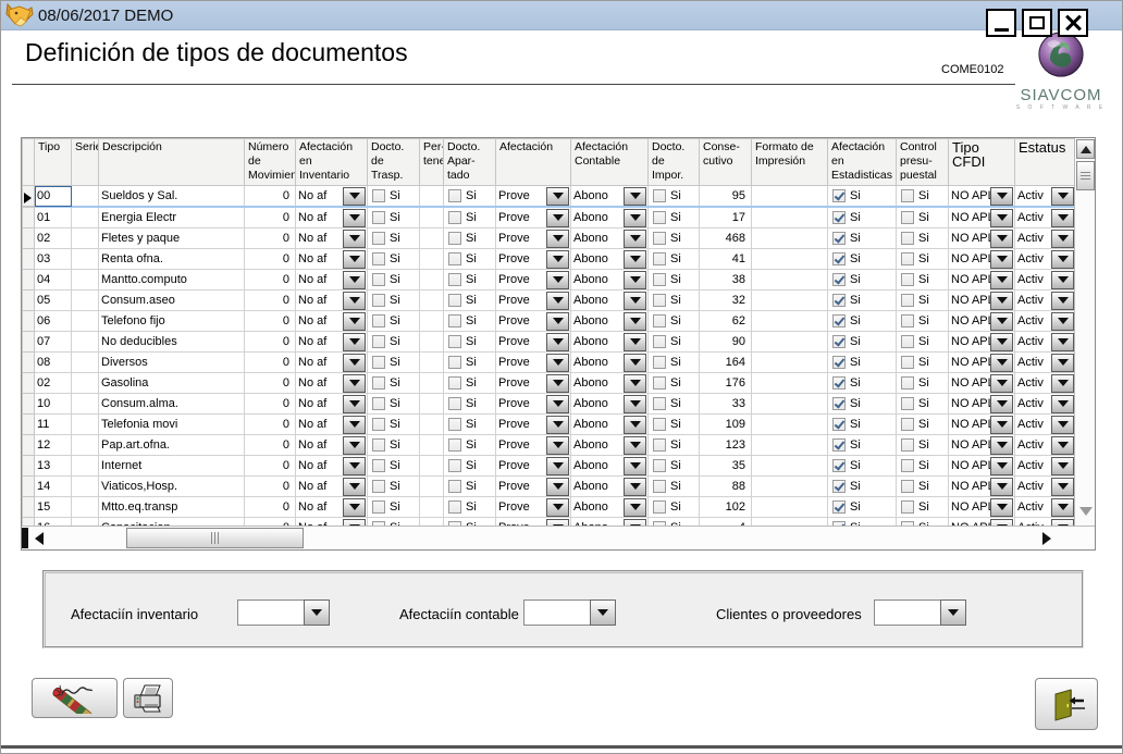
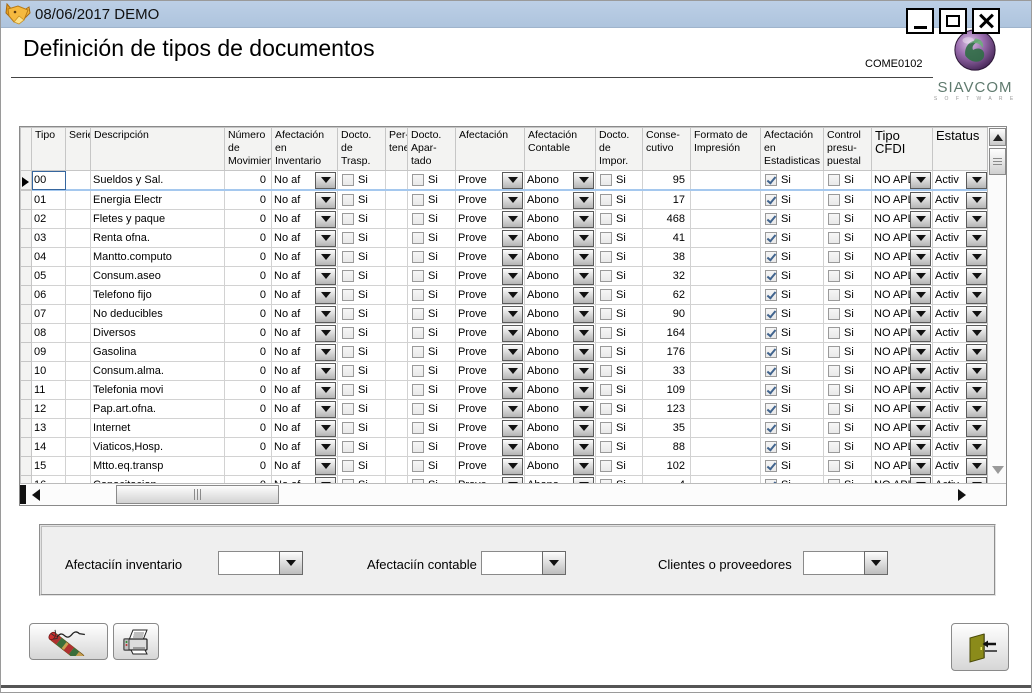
  08/06/2017 DEMO
  Definición de tipos de documentos
  COME0102
  SIAVCOM
  	Tipo	Seri	Descripción	Número de Movimien	Afectación en Inventario	Docto. de Trasp.	Per tene	Docto. Apar- tado	Afectación	Afectación Contable	Docto. de Impor.	Conse- cutivo	Formato de Impresión	Afectación en Estadisticas	Control presu- puestal	Tipo CFDI	Estatus
  	00		Sueldos y Sal.	0	No af	Si		Si	Prove	Abono	Si	95		Si	Si	NO AP	Activ
  	01		Energia Electr	0	No af	Si		Si	Prove	Abono	Si	17		Si	Si	NO AP	Activ
  	02		Fletes y paque	0	No af	Si		Si	Prove	Abono	Si	468		Si	Si	NO AP	Activ
  	03		Renta ofna.	0	No af	Si		Si	Prove	Abono	Si	41		Si	Si	NO AP	Activ
  	04		Mantto.computo	0	No af	Si		Si	Prove	Abono	Si	38		Si	Si	NO AP	Activ
  	05		Consum.aseo	0	No af	Si		Si	Prove	Abono	Si	32		Si	Si	NO AP	Activ
  	06		Telefono fijo	0	No af	Si		Si	Prove	Abono	Si	62		Si	Si	NO AP	Activ
  	07		No deducibles	0	No af	Si		Si	Prove	Abono	Si	90		Si	Si	NO AP	Activ
  	08		Diversos	0	No af	Si		Si	Prove	Abono	Si	164		Si	Si	NO AP	Activ
- 	02		Gasolina	0	No af	Si		Si	Prove	Abono	Si	176		Si	Si	NO AP	Activ
+ 	09		Gasolina	0	No af	Si		Si	Prove	Abono	Si	176		Si	Si	NO AP	Activ
  	10		Consum.alma.	0	No af	Si		Si	Prove	Abono	Si	33		Si	Si	NO AP	Activ
  	11		Telefonia movi	0	No af	Si		Si	Prove	Abono	Si	109		Si	Si	NO AP	Activ
  	12		Pap.art.ofna.	0	No af	Si		Si	Prove	Abono	Si	123		Si	Si	NO AP	Activ
  	13		Internet	0	No af	Si		Si	Prove	Abono	Si	35		Si	Si	NO AP	Activ
  	14		Viaticos,Hosp.	0	No af	Si		Si	Prove	Abono	Si	88		Si	Si	NO AP	Activ
  	15		Mtto.eq.transp	0	No af	Si		Si	Prove	Abono	Si	102		Si	Si	NO AP	Activ
  Afectaciín inventario
  Afectaciín contable
  Clientes o proveedores
